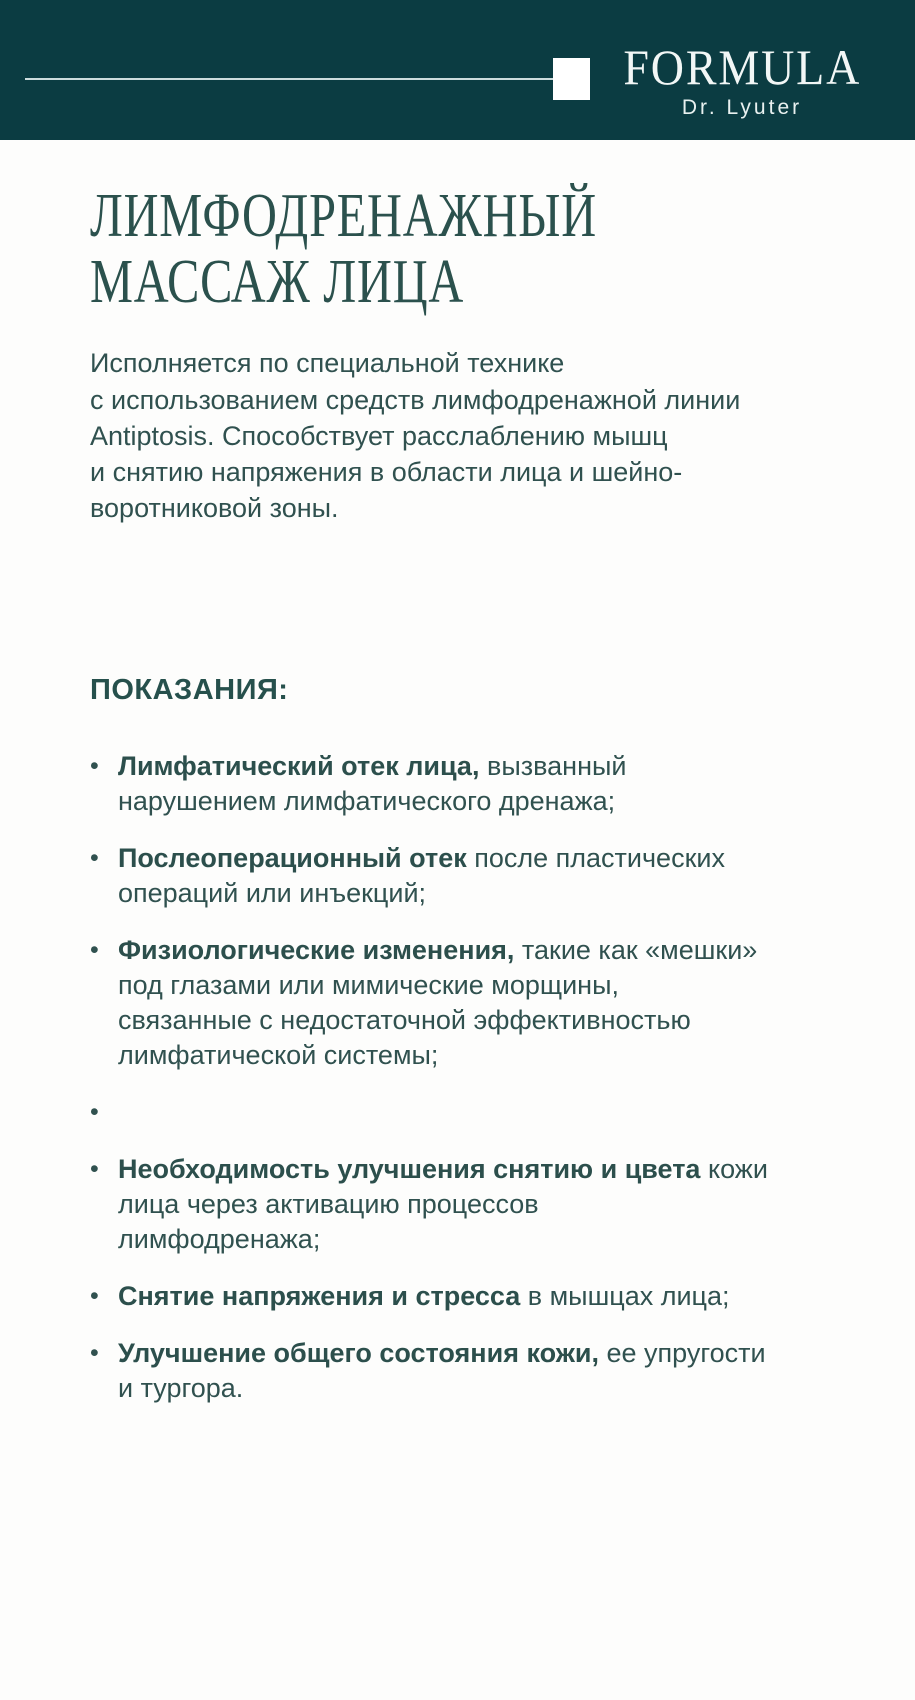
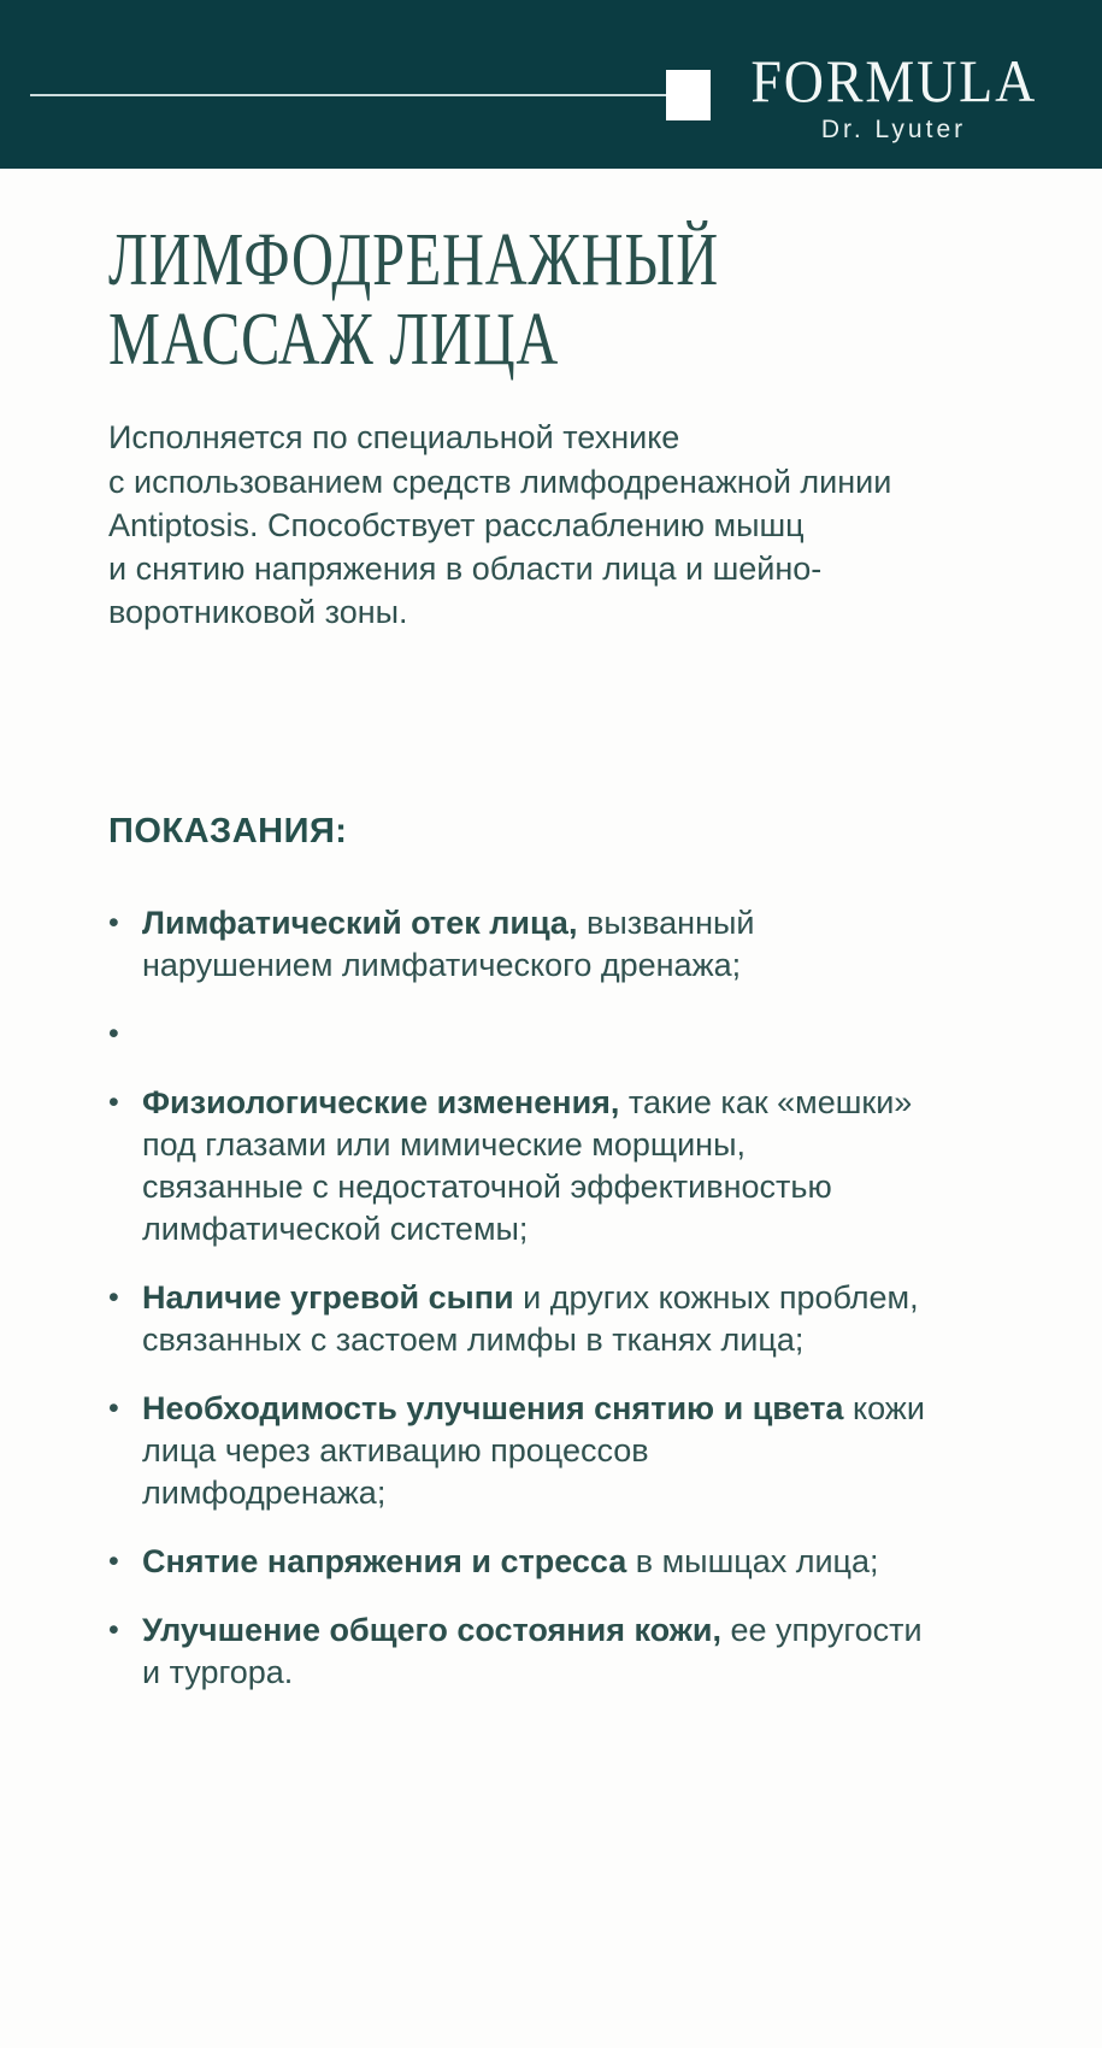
  FORMULA
  Dr. Lyuter
  ЛИМФОДРЕНАЖНЫЙ
  МАССАЖ ЛИЦА
  Исполняется по специальной технике
  с использованием средств лимфодренажной линии
  Antiptosis. Способствует расслаблению мышц
  и снятию напряжения в области лица и шейно-
  воротниковой зоны.
  ПОКАЗАНИЯ:
  •
  Лимфатический отек лица, вызванный
  нарушением лимфатического дренажа;
  •
- Послеоперационный отек после пластических
- операций или инъекций;
  •
  Физиологические изменения, такие как «мешки»
  под глазами или мимические морщины,
  связанные с недостаточной эффективностью
  лимфатической системы;
  •
+ Наличие угревой сыпи и других кожных проблем,
+ связанных с застоем лимфы в тканях лица;
  •
  Необходимость улучшения снятию и цвета кожи
  лица через активацию процессов
  лимфодренажа;
  •
  Снятие напряжения и стресса в мышцах лица;
  •
  Улучшение общего состояния кожи, ее упругости
  и тургора.
